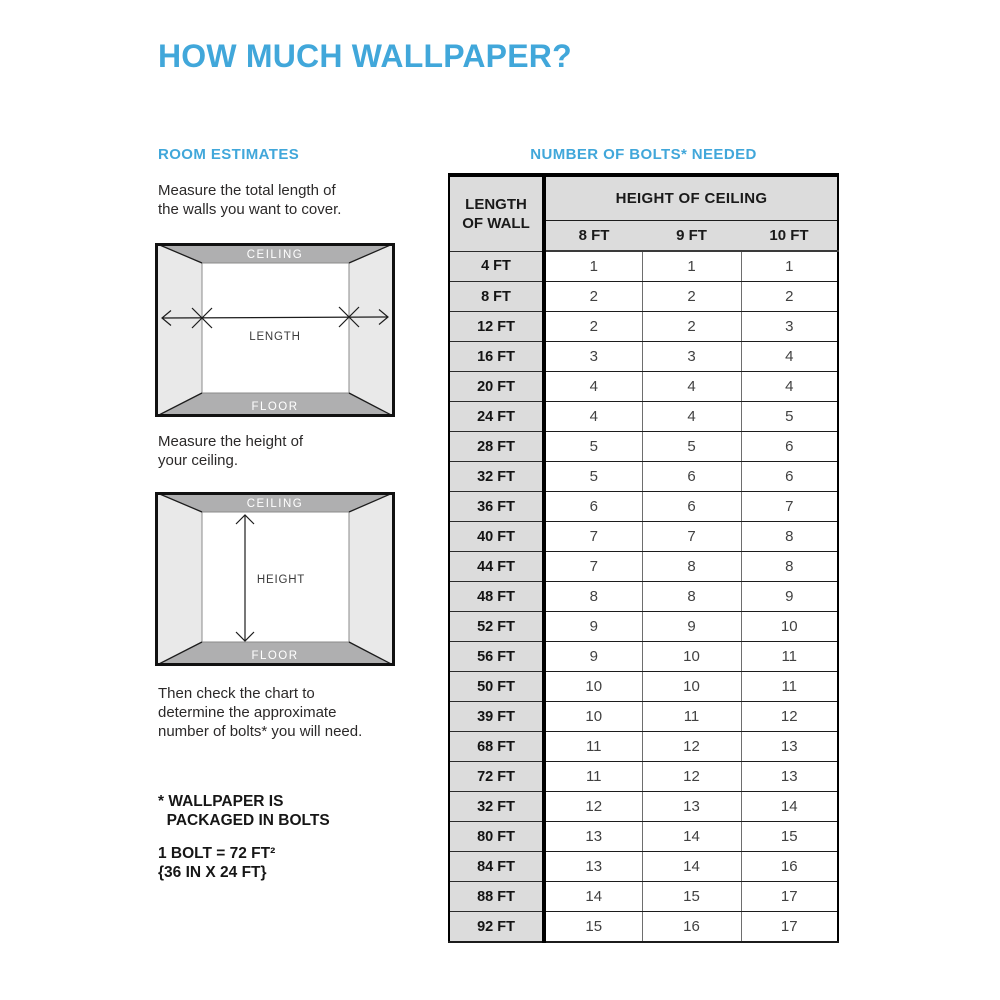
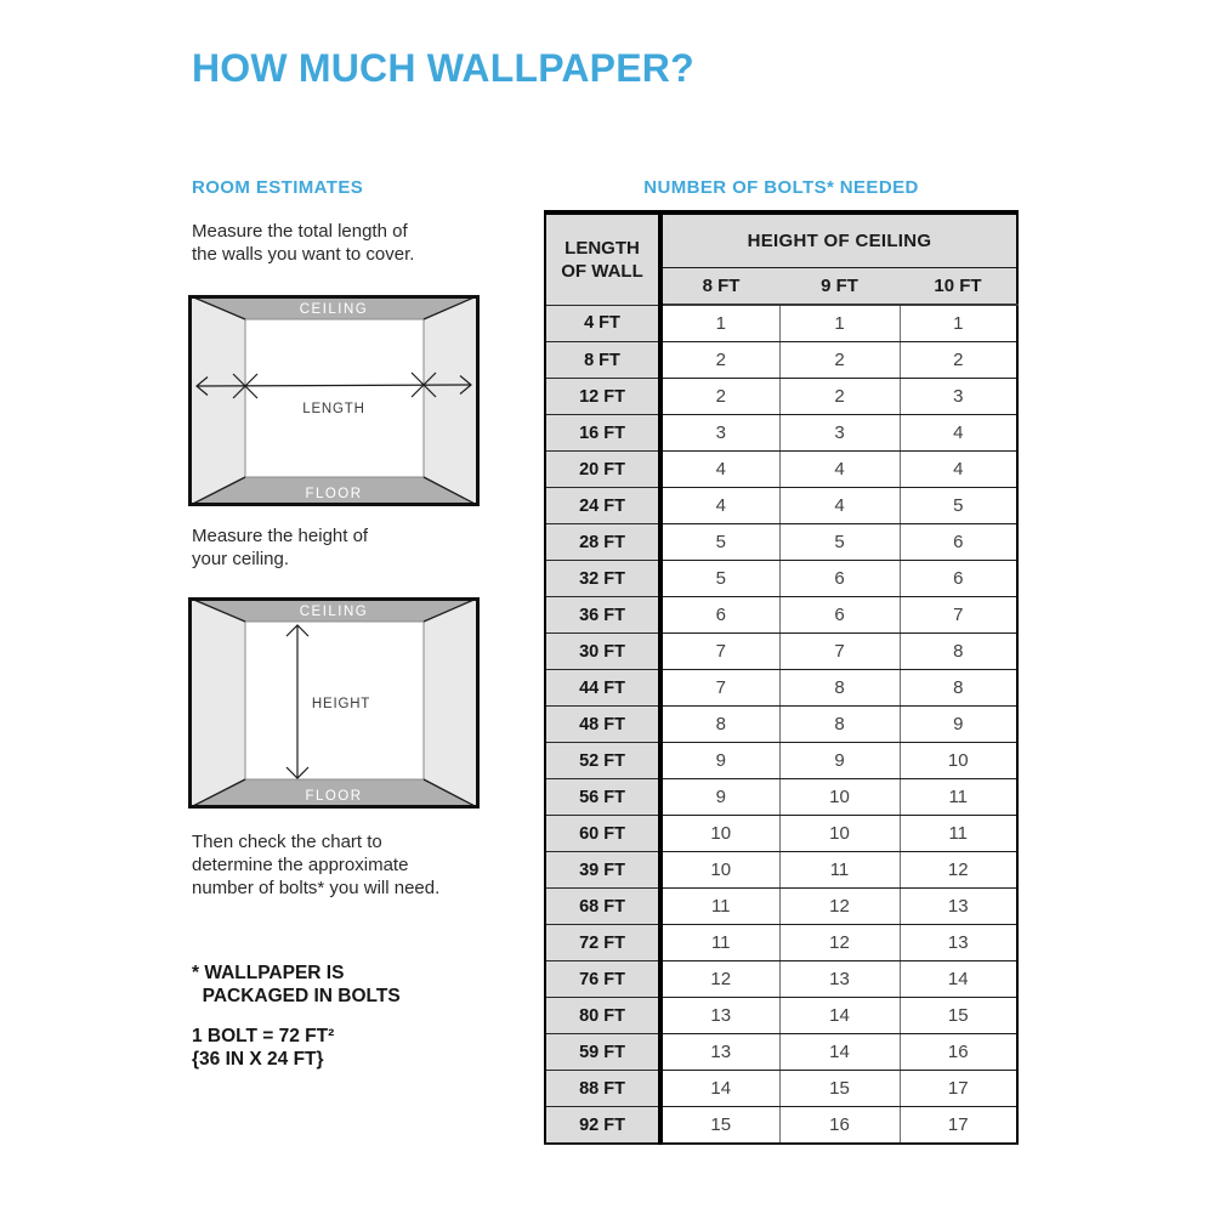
  HOW MUCH WALLPAPER?
  ROOM ESTIMATES
  Measure the total length of
  the walls you want to cover.
  CEILING
  FLOOR
  LENGTH
  Measure the height of
  your ceiling.
  CEILING
  FLOOR
  HEIGHT
  Then check the chart to
  determine the approximate
  number of bolts* you will need.
  * WALLPAPER IS
  PACKAGED IN BOLTS
  1 BOLT = 72 FT²
  {36 IN X 24 FT}
  NUMBER OF BOLTS* NEEDED
  LENGTH OF WALL	HEIGHT OF CEILING
  8 FT	9 FT	10 FT
  4 FT	1	1	1
  8 FT	2	2	2
  12 FT	2	2	3
  16 FT	3	3	4
  20 FT	4	4	4
  24 FT	4	4	5
  28 FT	5	5	6
  32 FT	5	6	6
  36 FT	6	6	7
- 40 FT	7	7	8
+ 30 FT	7	7	8
  44 FT	7	8	8
  48 FT	8	8	9
  52 FT	9	9	10
  56 FT	9	10	11
- 50 FT	10	10	11
+ 60 FT	10	10	11
  39 FT	10	11	12
  68 FT	11	12	13
  72 FT	11	12	13
- 32 FT	12	13	14
+ 76 FT	12	13	14
  80 FT	13	14	15
- 84 FT	13	14	16
+ 59 FT	13	14	16
  88 FT	14	15	17
  92 FT	15	16	17
